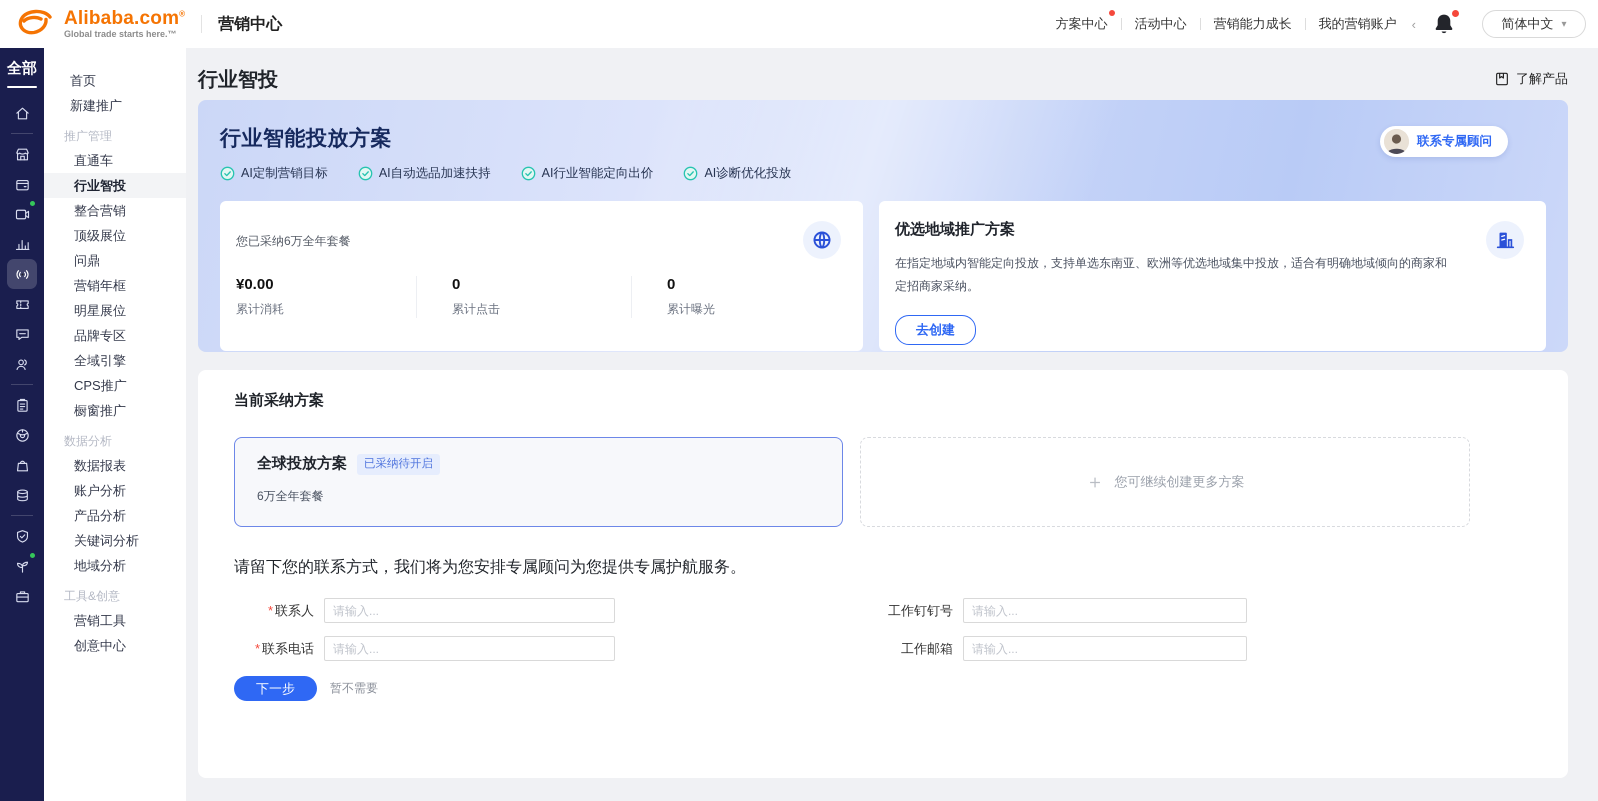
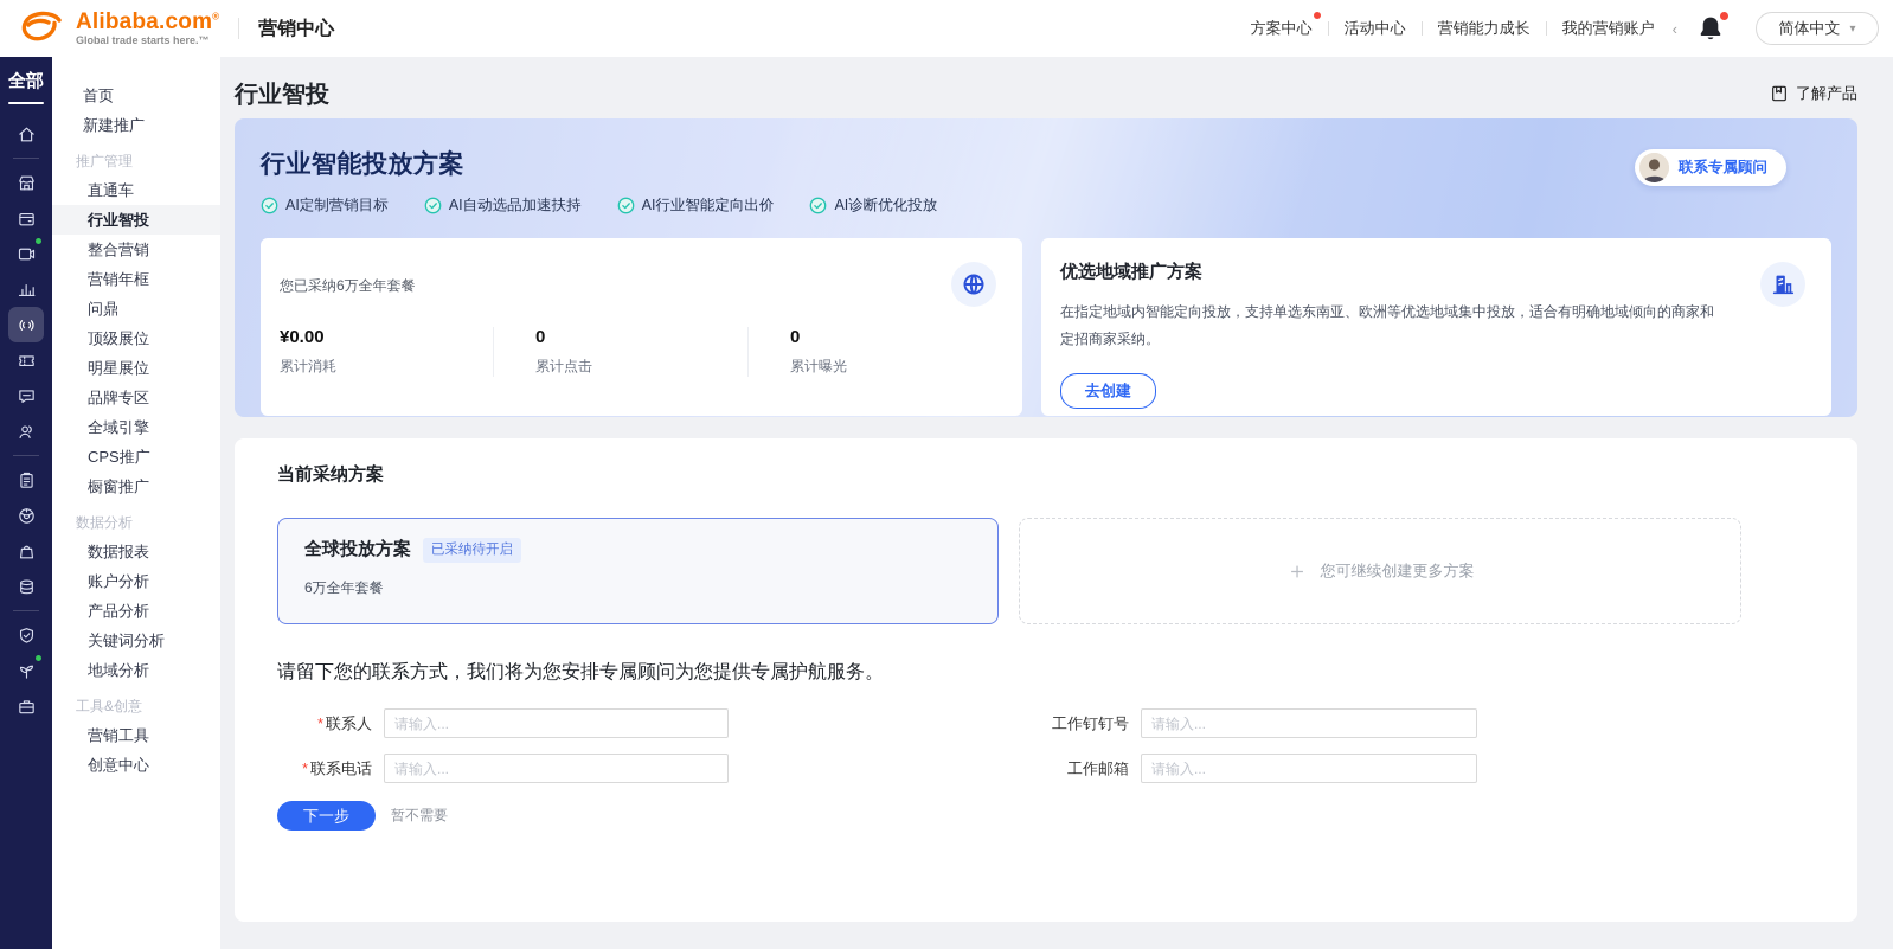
  Alibaba.com®
  Global trade starts here.™
  营销中心
  方案中心
  活动中心
  营销能力成长
  我的营销账户
  ‹
  简体中文
  ▾
  全部
  首页
  新建推广
  推广管理
  直通车
  行业智投
  整合营销
- 顶级展位
+ 营销年框
  问鼎
- 营销年框
+ 顶级展位
  明星展位
  品牌专区
  全域引擎
  CPS推广
  橱窗推广
  数据分析
  数据报表
  账户分析
  产品分析
  关键词分析
  地域分析
  工具&创意
  营销工具
  创意中心
  行业智投
  了解产品
  行业智能投放方案
  AI定制营销目标
  AI自动选品加速扶持
  AI行业智能定向出价
  AI诊断优化投放
  联系专属顾问
  您已采纳6万全年套餐
  ¥0.00
  累计消耗
  0
  累计点击
  0
  累计曝光
  优选地域推广方案
  在指定地域内智能定向投放，支持单选东南亚、欧洲等优选地域集中投放，适合有明确地域倾向的商家和定招商家采纳。
  去创建
  当前采纳方案
  全球投放方案
  已采纳待开启
  6万全年套餐
  ＋
  您可继续创建更多方案
  请留下您的联系方式，我们将为您安排专属顾问为您提供专属护航服务。
  * 联系人
  请输入...
  工作钉钉号
  请输入...
  * 联系电话
  请输入...
  工作邮箱
  请输入...
  下一步
  暂不需要
